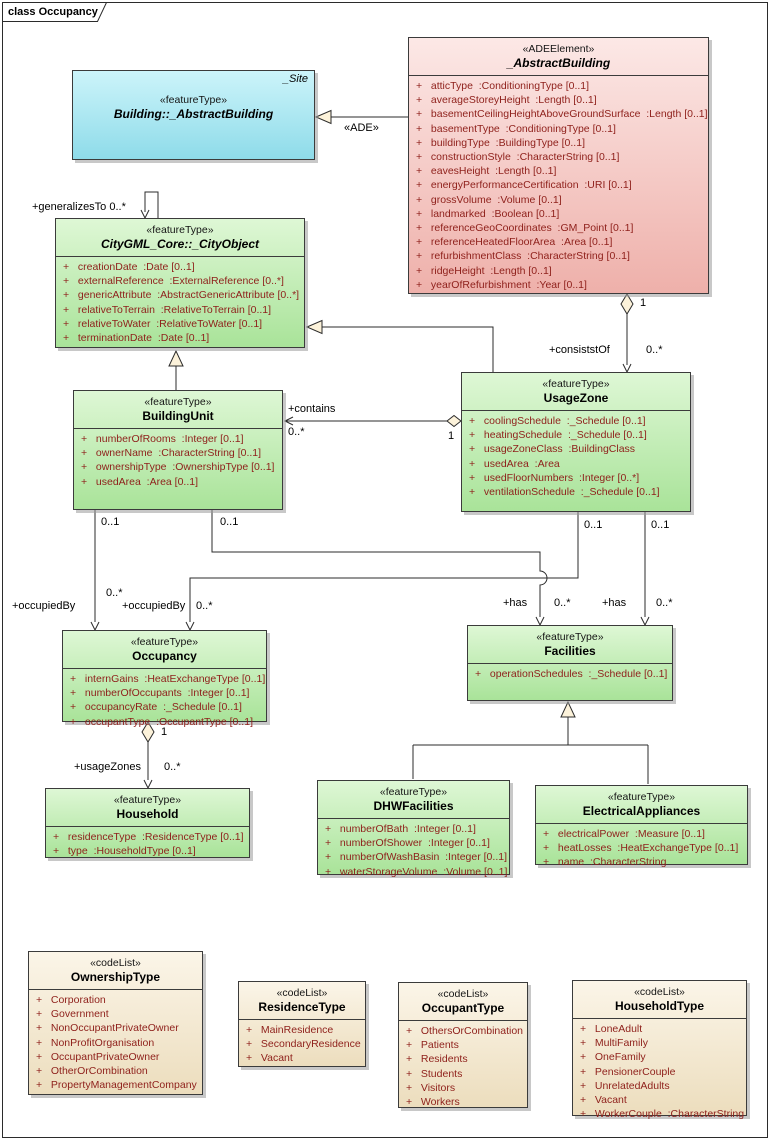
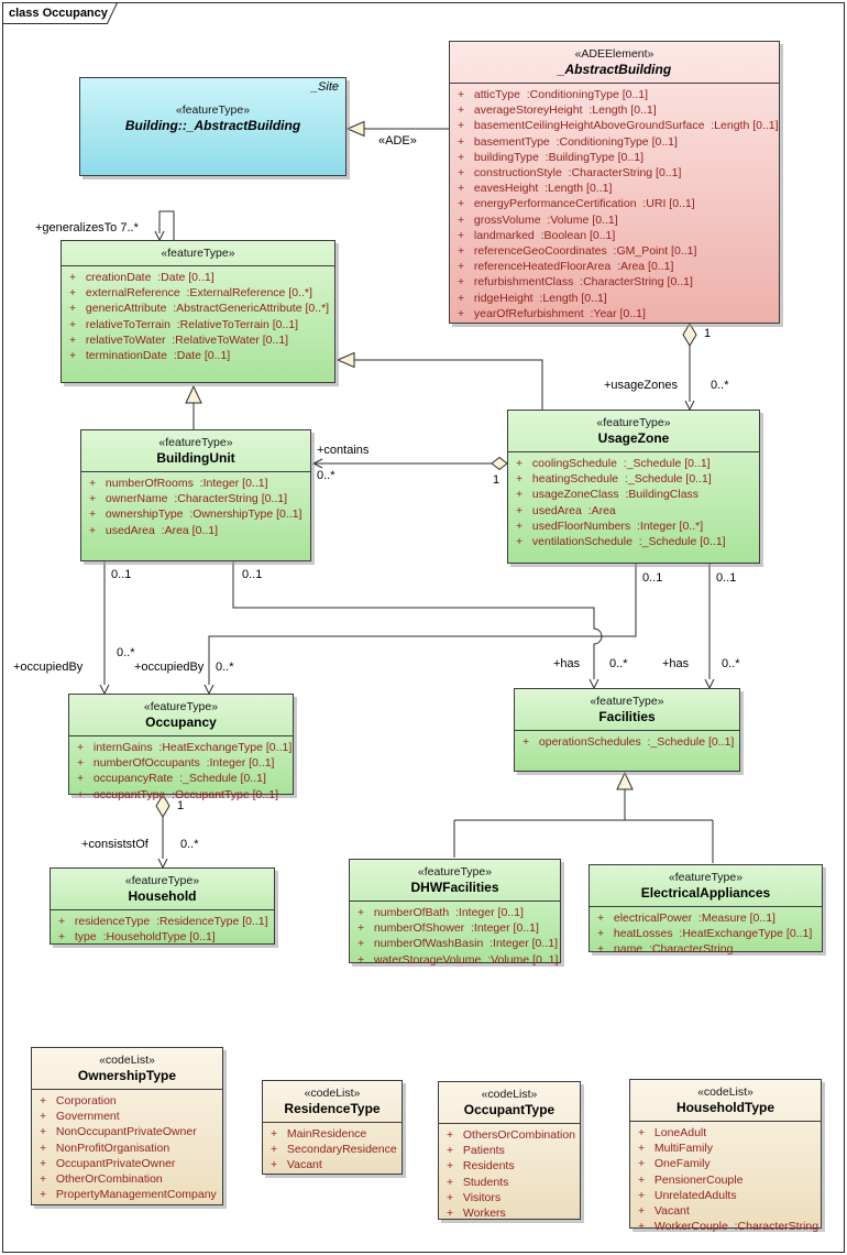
  class Occupancy
  _Site
  «featureType»
  Building::_AbstractBuilding
  «ADEElement»
  _AbstractBuilding
  + atticType :ConditioningType [0..1]
  + averageStoreyHeight :Length [0..1]
  + basementCeilingHeightAboveGroundSurface :Length [0..1]
  + basementType :ConditioningType [0..1]
  + buildingType :BuildingType [0..1]
  + constructionStyle :CharacterString [0..1]
  + eavesHeight :Length [0..1]
  + energyPerformanceCertification :URI [0..1]
  + grossVolume :Volume [0..1]
  + landmarked :Boolean [0..1]
  + referenceGeoCoordinates :GM_Point [0..1]
  + referenceHeatedFloorArea :Area [0..1]
  + refurbishmentClass :CharacterString [0..1]
  + ridgeHeight :Length [0..1]
  + yearOfRefurbishment :Year [0..1]
  «featureType»
- CityGML_Core::_CityObject
  + creationDate :Date [0..1]
  + externalReference :ExternalReference [0..*]
  + genericAttribute :AbstractGenericAttribute [0..*]
  + relativeToTerrain :RelativeToTerrain [0..1]
  + relativeToWater :RelativeToWater [0..1]
  + terminationDate :Date [0..1]
  «featureType»
  BuildingUnit
  + numberOfRooms :Integer [0..1]
  + ownerName :CharacterString [0..1]
  + ownershipType :OwnershipType [0..1]
  + usedArea :Area [0..1]
  «featureType»
  UsageZone
  + coolingSchedule :_Schedule [0..1]
  + heatingSchedule :_Schedule [0..1]
  + usageZoneClass :BuildingClass
  + usedArea :Area
  + usedFloorNumbers :Integer [0..*]
  + ventilationSchedule :_Schedule [0..1]
  «featureType»
  Occupancy
  + internGains :HeatExchangeType [0..1]
  + numberOfOccupants :Integer [0..1]
  + occupancyRate :_Schedule [0..1]
  + occupantType :OccupantType [0..1]
  «featureType»
  Facilities
  + operationSchedules :_Schedule [0..1]
  «featureType»
  Household
  + residenceType :ResidenceType [0..1]
  + type :HouseholdType [0..1]
  «featureType»
  DHWFacilities
  + numberOfBath :Integer [0..1]
  + numberOfShower :Integer [0..1]
  + numberOfWashBasin :Integer [0..1]
  + waterStorageVolume :Volume [0..1]
  «featureType»
  ElectricalAppliances
  + electricalPower :Measure [0..1]
  + heatLosses :HeatExchangeType [0..1]
  + name :CharacterString
  «codeList»
  OwnershipType
  + Corporation
  + Government
  + NonOccupantPrivateOwner
  + NonProfitOrganisation
  + OccupantPrivateOwner
  + OtherOrCombination
  + PropertyManagementCompany
  «codeList»
  ResidenceType
  + MainResidence
  + SecondaryResidence
  + Vacant
  «codeList»
  OccupantType
  + OthersOrCombination
  + Patients
  + Residents
  + Students
  + Visitors
  + Workers
  «codeList»
  HouseholdType
  + LoneAdult
  + MultiFamily
  + OneFamily
  + PensionerCouple
  + UnrelatedAdults
  + Vacant
  + WorkerCouple :CharacterString
  «ADE»
- +generalizesTo 0..*
+ +generalizesTo 7..*
  1
- +consiststOf
+ +usageZones
  0..*
  +contains
  0..*
  1
  0..1
  0..1
  0..1
  0..1
  0..*
  +occupiedBy
  +occupiedBy
  0..*
  +has
  0..*
  +has
  0..*
  1
- +usageZones
+ +consiststOf
  0..*
